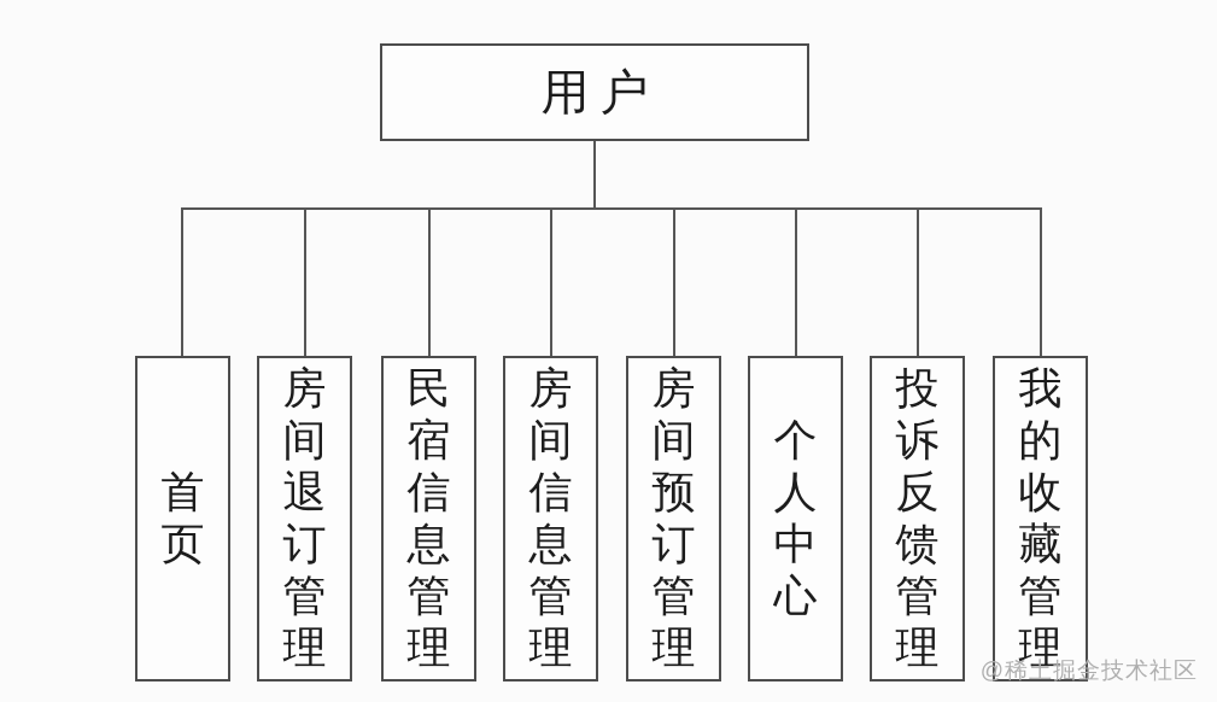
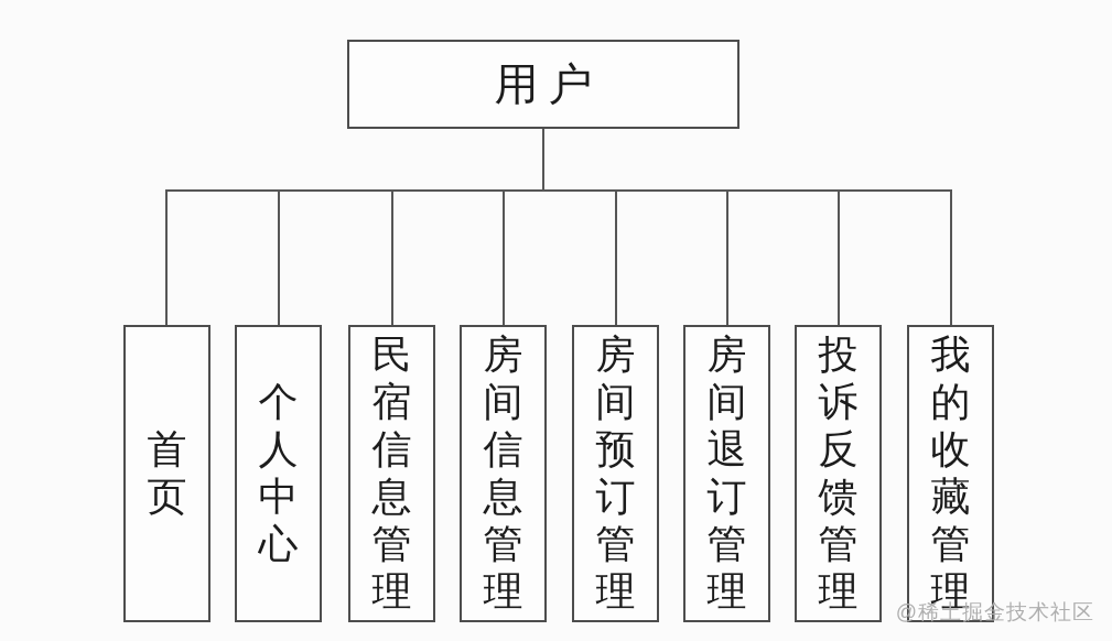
  用户
  首页
- 房间退订管理
+ 个人中心
  民宿信息管理
  房间信息管理
  房间预订管理
- 个人中心
+ 房间退订管理
  投诉反馈管理
  我的收藏管理
  @稀土掘金技术社区
